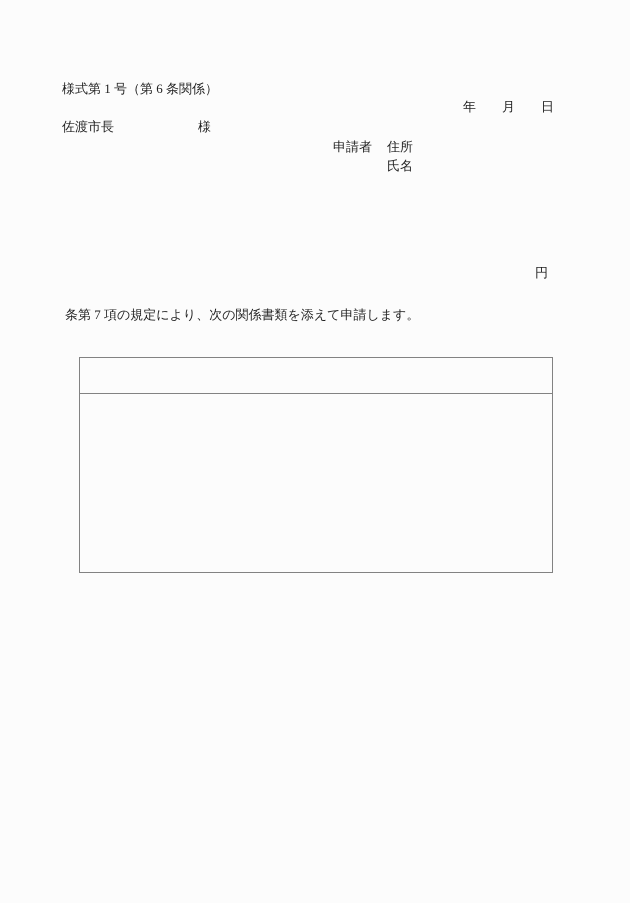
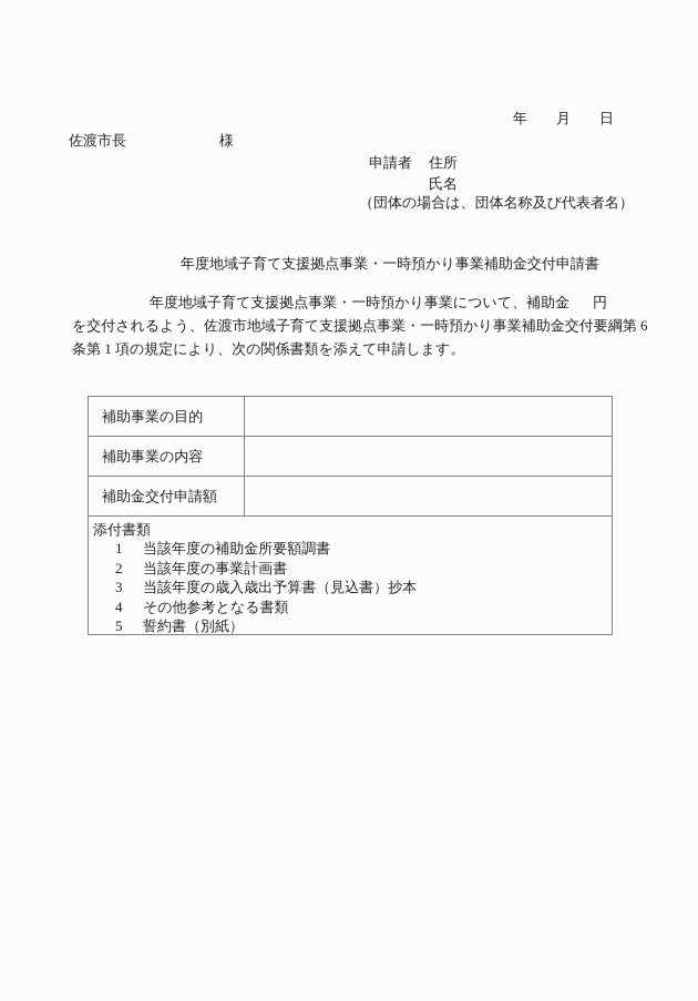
- 様式第 1 号（第 6 条関係）
  年 月 日
  佐渡市長
  様
  申請者
  住所
  氏名
+ （団体の場合は、団体名称及び代表者名）
+ 年度地域子育て支援拠点事業・一時預かり事業補助金交付申請書
+ 年度地域子育て支援拠点事業・一時預かり事業について、補助金
  円
+ を交付されるよう、佐渡市地域子育て支援拠点事業・一時預かり事業補助金交付要綱第 6
- 条第 7 項の規定により、次の関係書類を添えて申請します。
+ 条第 1 項の規定により、次の関係書類を添えて申請します。
+ 補助事業の目的
+ 補助事業の内容
+ 補助金交付申請額
+ 添付書類
+ 1
+ 当該年度の補助金所要額調書
+ 2
+ 当該年度の事業計画書
+ 3
+ 当該年度の歳入歳出予算書（見込書）抄本
+ 4
+ その他参考となる書類
+ 5
+ 誓約書（別紙）
